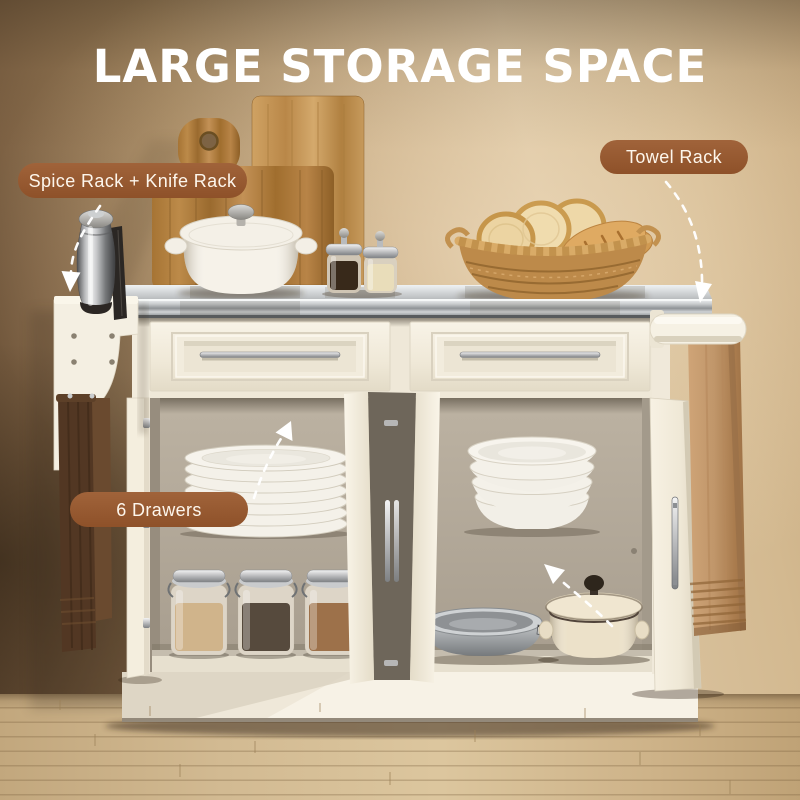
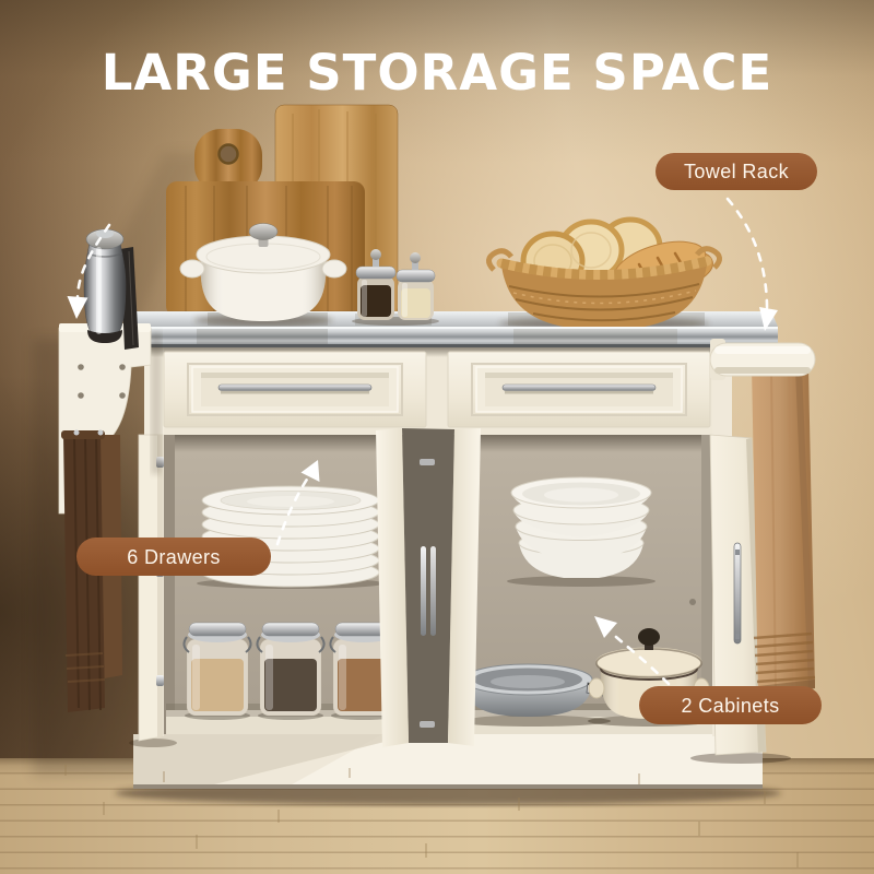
  LARGE STORAGE SPACE
- Spice Rack + Knife Rack
  Towel Rack
  6 Drawers
+ 2 Cabinets
